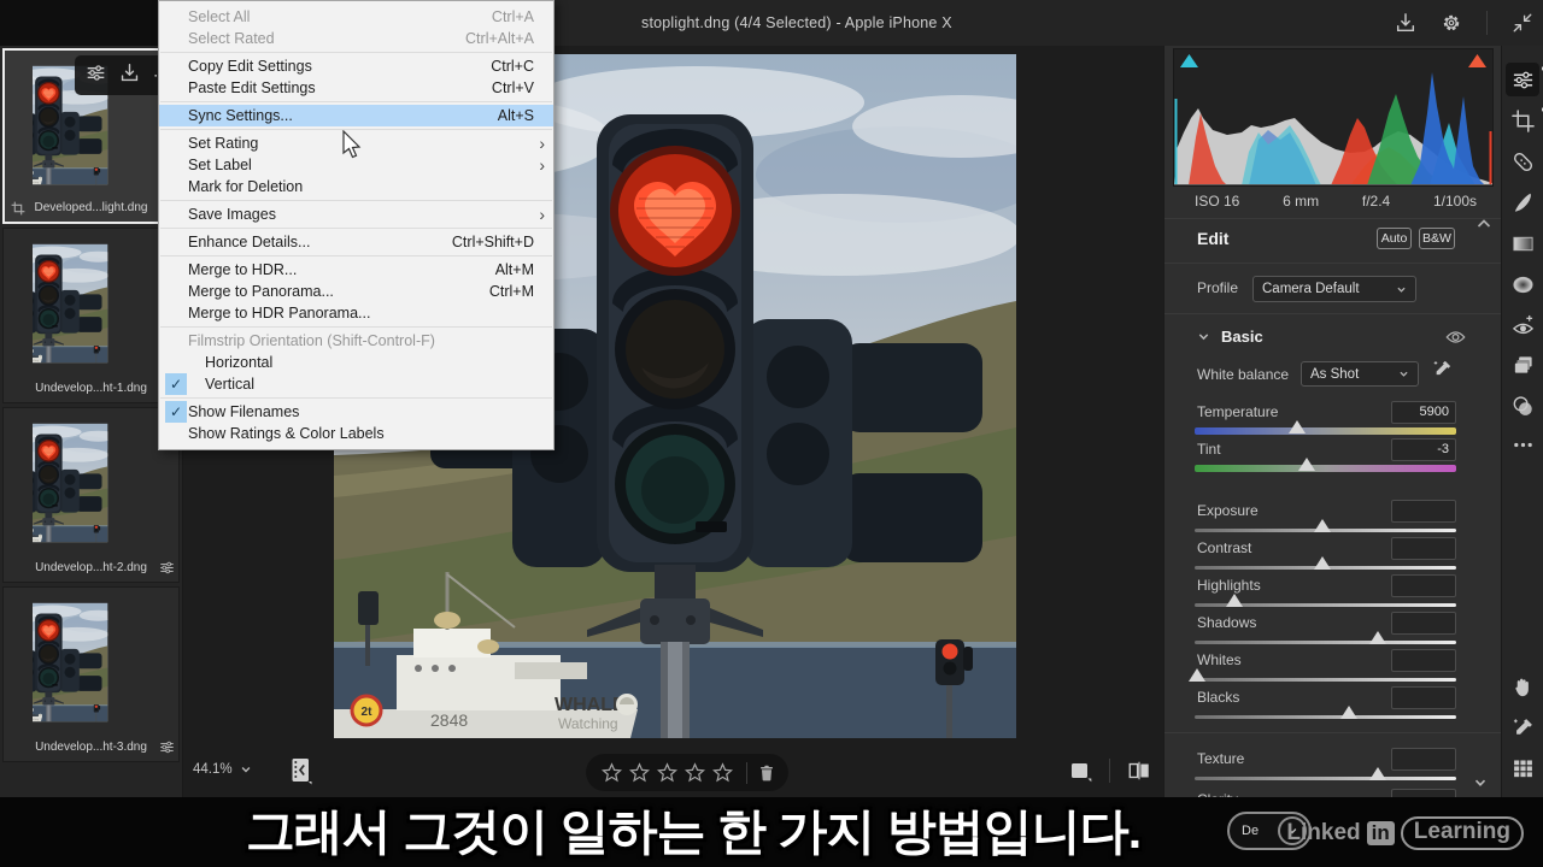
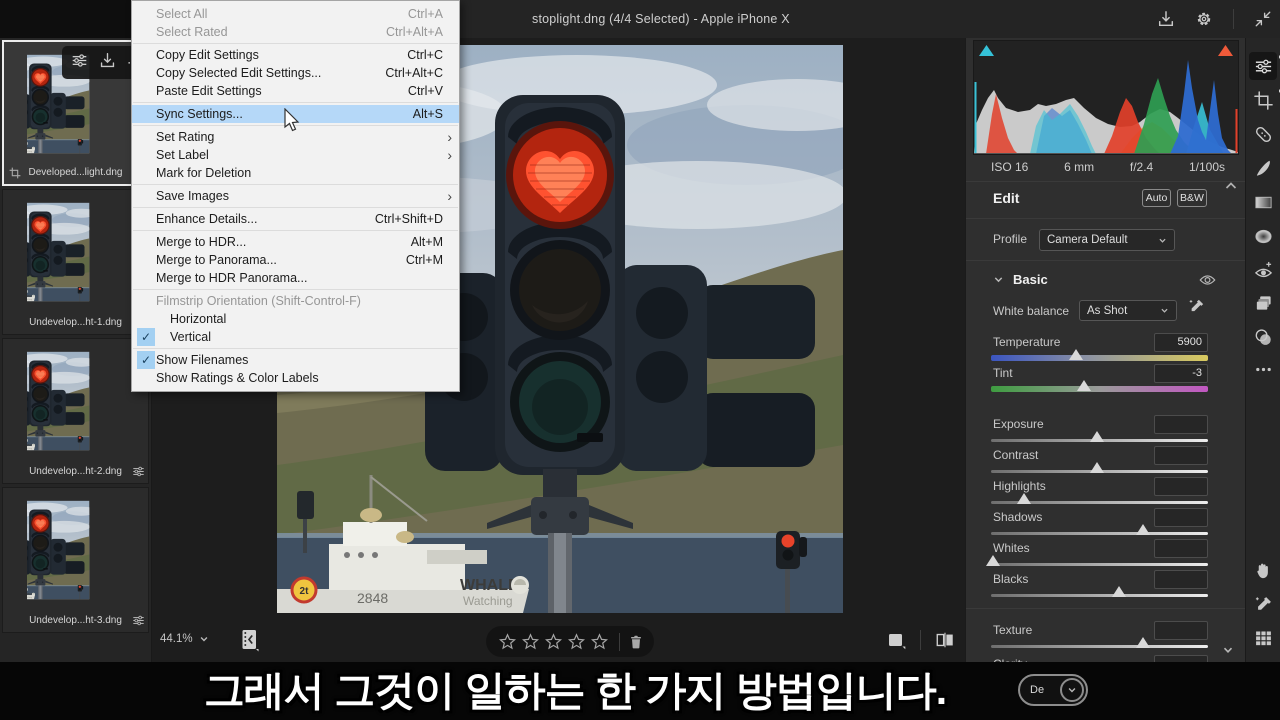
  stoplight.dng (4/4 Selected) - Apple iPhone X
  Developed...light.dng
  Undevelop...ht-1.dng
  Undevelop...ht-2.dng
  Undevelop...ht-3.dng
  44.1%
  ISO 16
  6 mm
  f/2.4
  1/100s
  Edit
  Auto
  B&W
  Profile
  Camera Default
  Basic
  White balance
  As Shot
  Temperature
  5900
  Tint
  -3
  Exposure
  Contrast
  Highlights
  Shadows
  Whites
  Blacks
  Texture
  Select All
  Ctrl+A
  Select Rated
  Ctrl+Alt+A
  Copy Edit Settings
  Ctrl+C
+ Copy Selected Edit Settings...
+ Ctrl+Alt+C
  Paste Edit Settings
  Ctrl+V
  Sync Settings...
  Alt+S
  Set Rating
  ›
  Set Label
  ›
  Mark for Deletion
  Save Images
  ›
  Enhance Details...
  Ctrl+Shift+D
  Merge to HDR...
  Alt+M
  Merge to Panorama...
  Ctrl+M
  Merge to HDR Panorama...
  Filmstrip Orientation (Shift-Control-F)
  Horizontal
  ✓
  Vertical
  ✓
  Show Filenames
  Show Ratings & Color Labels
  De
  그래서 그것이 일하는 한 가지 방법입니다.
- Linked
- in
- Learning
